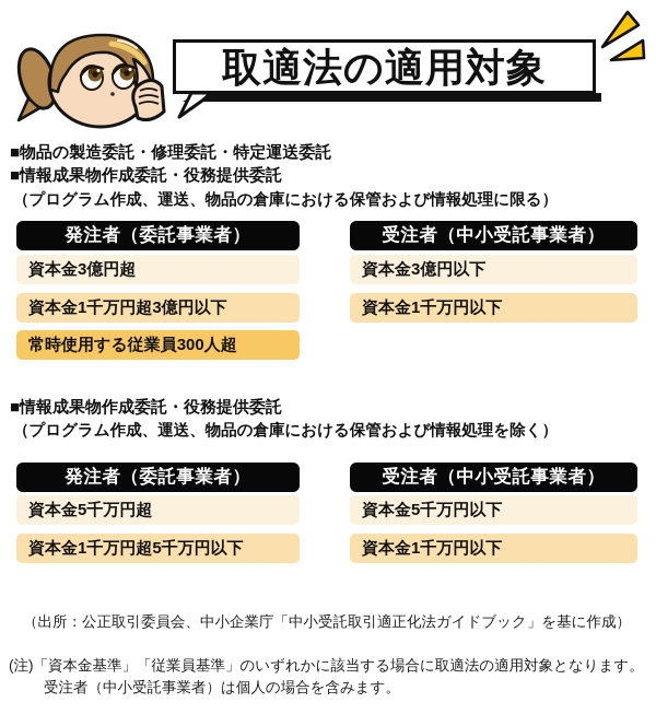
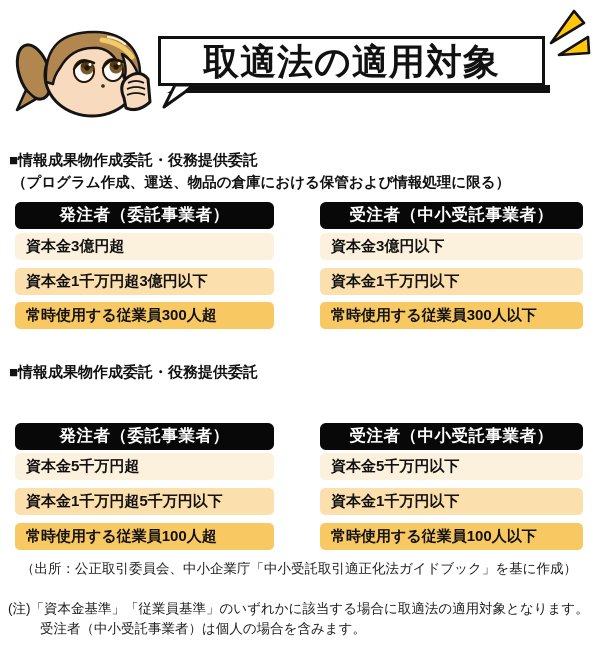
  取適法の適用対象
- ■物品の製造委託・修理委託・特定運送委託
  ■情報成果物作成委託・役務提供委託
  （プログラム作成、運送、物品の倉庫における保管および情報処理に限る）
  発注者（委託事業者）
  受注者（中小受託事業者）
  資本金3億円超
  資本金3億円以下
  資本金1千万円超3億円以下
  資本金1千万円以下
  常時使用する従業員300人超
+ 常時使用する従業員300人以下
  ■情報成果物作成委託・役務提供委託
- （プログラム作成、運送、物品の倉庫における保管および情報処理を除く）
  発注者（委託事業者）
  受注者（中小受託事業者）
  資本金5千万円超
  資本金5千万円以下
  資本金1千万円超5千万円以下
  資本金1千万円以下
+ 常時使用する従業員100人超
+ 常時使用する従業員100人以下
  （出所：公正取引委員会、中小企業庁「中小受託取引適正化法ガイドブック」を基に作成）
  (注)「資本金基準」「従業員基準」のいずれかに該当する場合に取適法の適用対象となります。
  受注者（中小受託事業者）は個人の場合を含みます。
